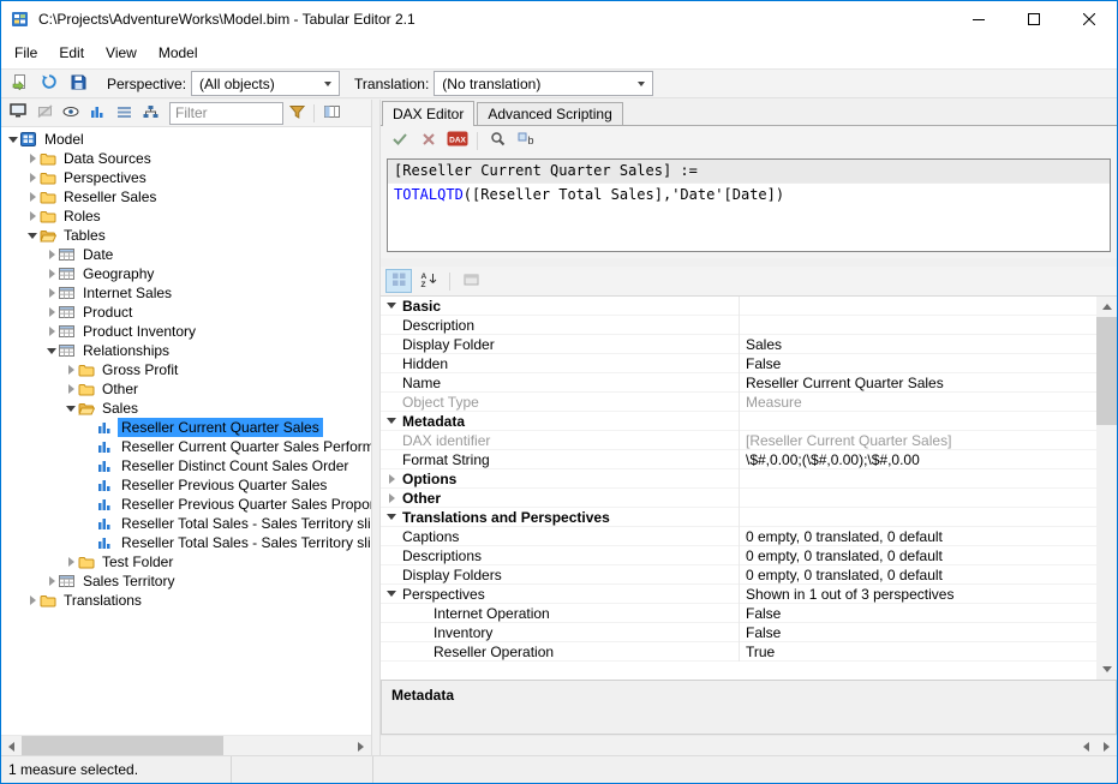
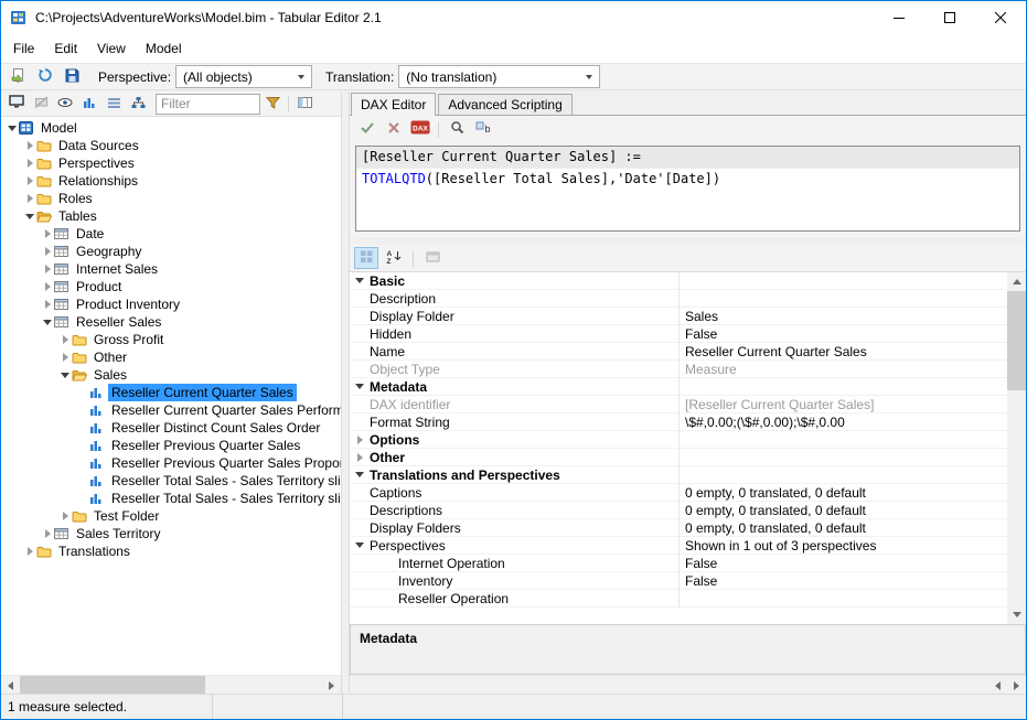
  C:\Projects\AdventureWorks\Model.bim - Tabular Editor 2.1
  File
  Edit
  View
  Model
  Perspective:
  (All objects)
  Translation:
  (No translation)
  Filter
  Model
  Data Sources
  Perspectives
- Reseller Sales
+ Relationships
  Roles
  Tables
  Date
  Geography
  Internet Sales
  Product
  Product Inventory
- Relationships
+ Reseller Sales
  Gross Profit
  Other
  Sales
  Reseller Current Quarter Sales
  Reseller Current Quarter Sales Perform
  Reseller Distinct Count Sales Order
  Reseller Previous Quarter Sales
  Reseller Previous Quarter Sales Propo
  Reseller Total Sales - Sales Territory sli
  Reseller Total Sales - Sales Territory sli
  Test Folder
  Sales Territory
  Translations
  DAX Editor
  Advanced Scripting
  b
  [Reseller Current Quarter Sales] :=
  TOTALQTD([Reseller Total Sales],'Date'[Date])
  Basic
  Description
  Display Folder
  Sales
  Hidden
  False
  Name
  Reseller Current Quarter Sales
  Object Type
  Measure
  Metadata
  DAX identifier
  [Reseller Current Quarter Sales]
  Format String
  \$#,0.00;(\$#,0.00);\$#,0.00
  Options
  Other
  Translations and Perspectives
  Captions
  0 empty, 0 translated, 0 default
  Descriptions
  0 empty, 0 translated, 0 default
  Display Folders
  0 empty, 0 translated, 0 default
  Perspectives
  Shown in 1 out of 3 perspectives
  Internet Operation
  False
  Inventory
  False
  Reseller Operation
- True
  Metadata
  1 measure selected.
